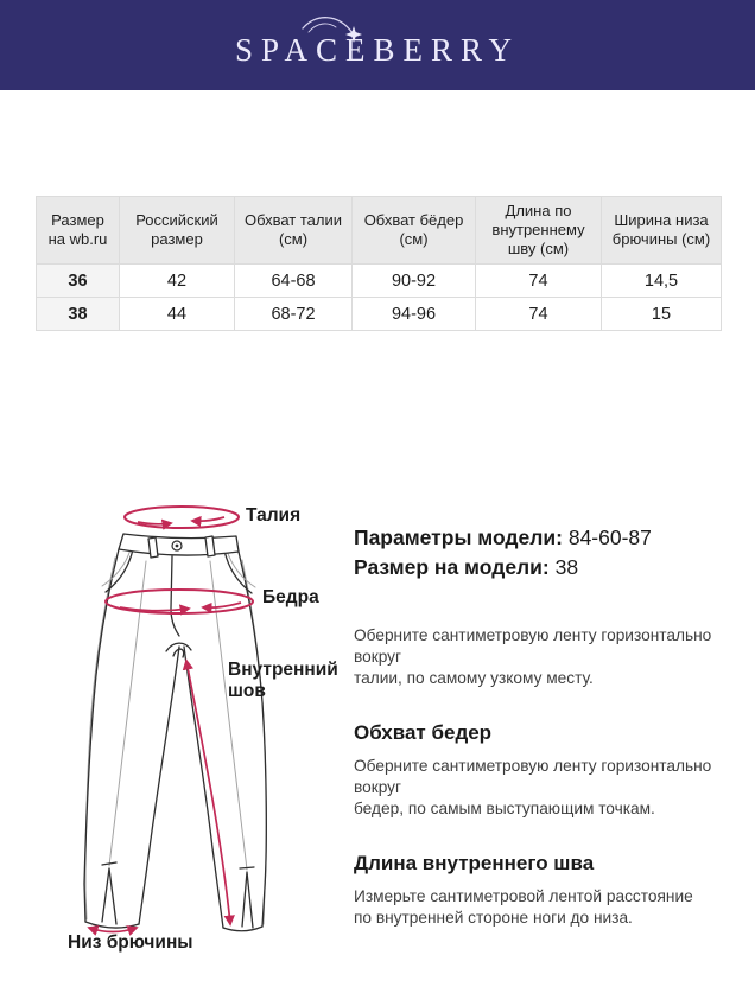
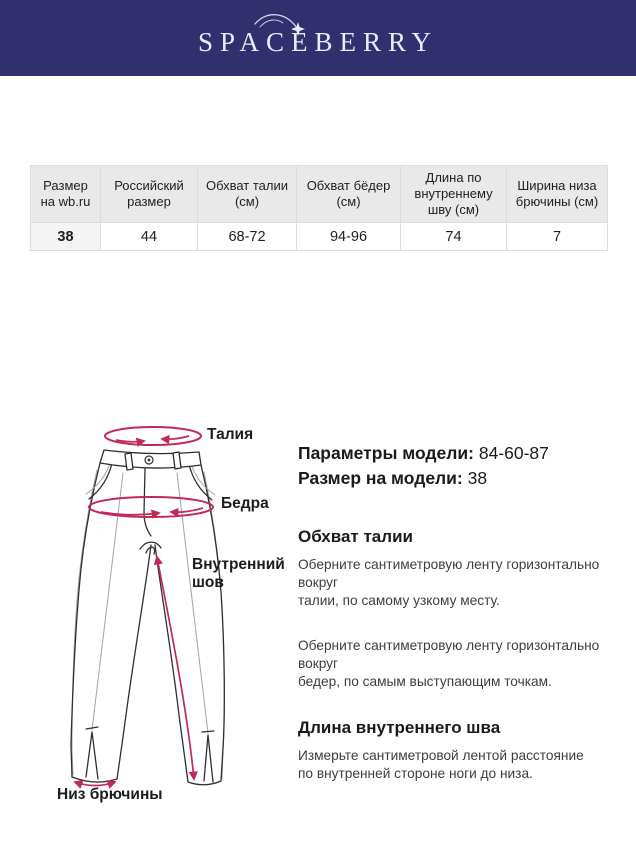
  SPACEBERRY
  Размер на wb.ru	Российский размер	Обхват талии (см)	Обхват бёдер (см)	Длина по внутреннему шву (см)	Ширина низа брючины (см)
- 36	42	64-68	90-92	74	14,5
- 38	44	68-72	94-96	74	15
+ 38	44	68-72	94-96	74	7
  Талия
  Бедра
  Внутренний шов
  Низ брючины
  Параметры модели: 84-60-87
  Размер на модели: 38
+ Обхват талии
  Оберните сантиметровую ленту горизонтально вокруг
  талии, по самому узкому месту.
- Обхват бедер
  Оберните сантиметровую ленту горизонтально вокруг
  бедер, по самым выступающим точкам.
  Длина внутреннего шва
  Измерьте сантиметровой лентой расстояние
  по внутренней стороне ноги до низа.
